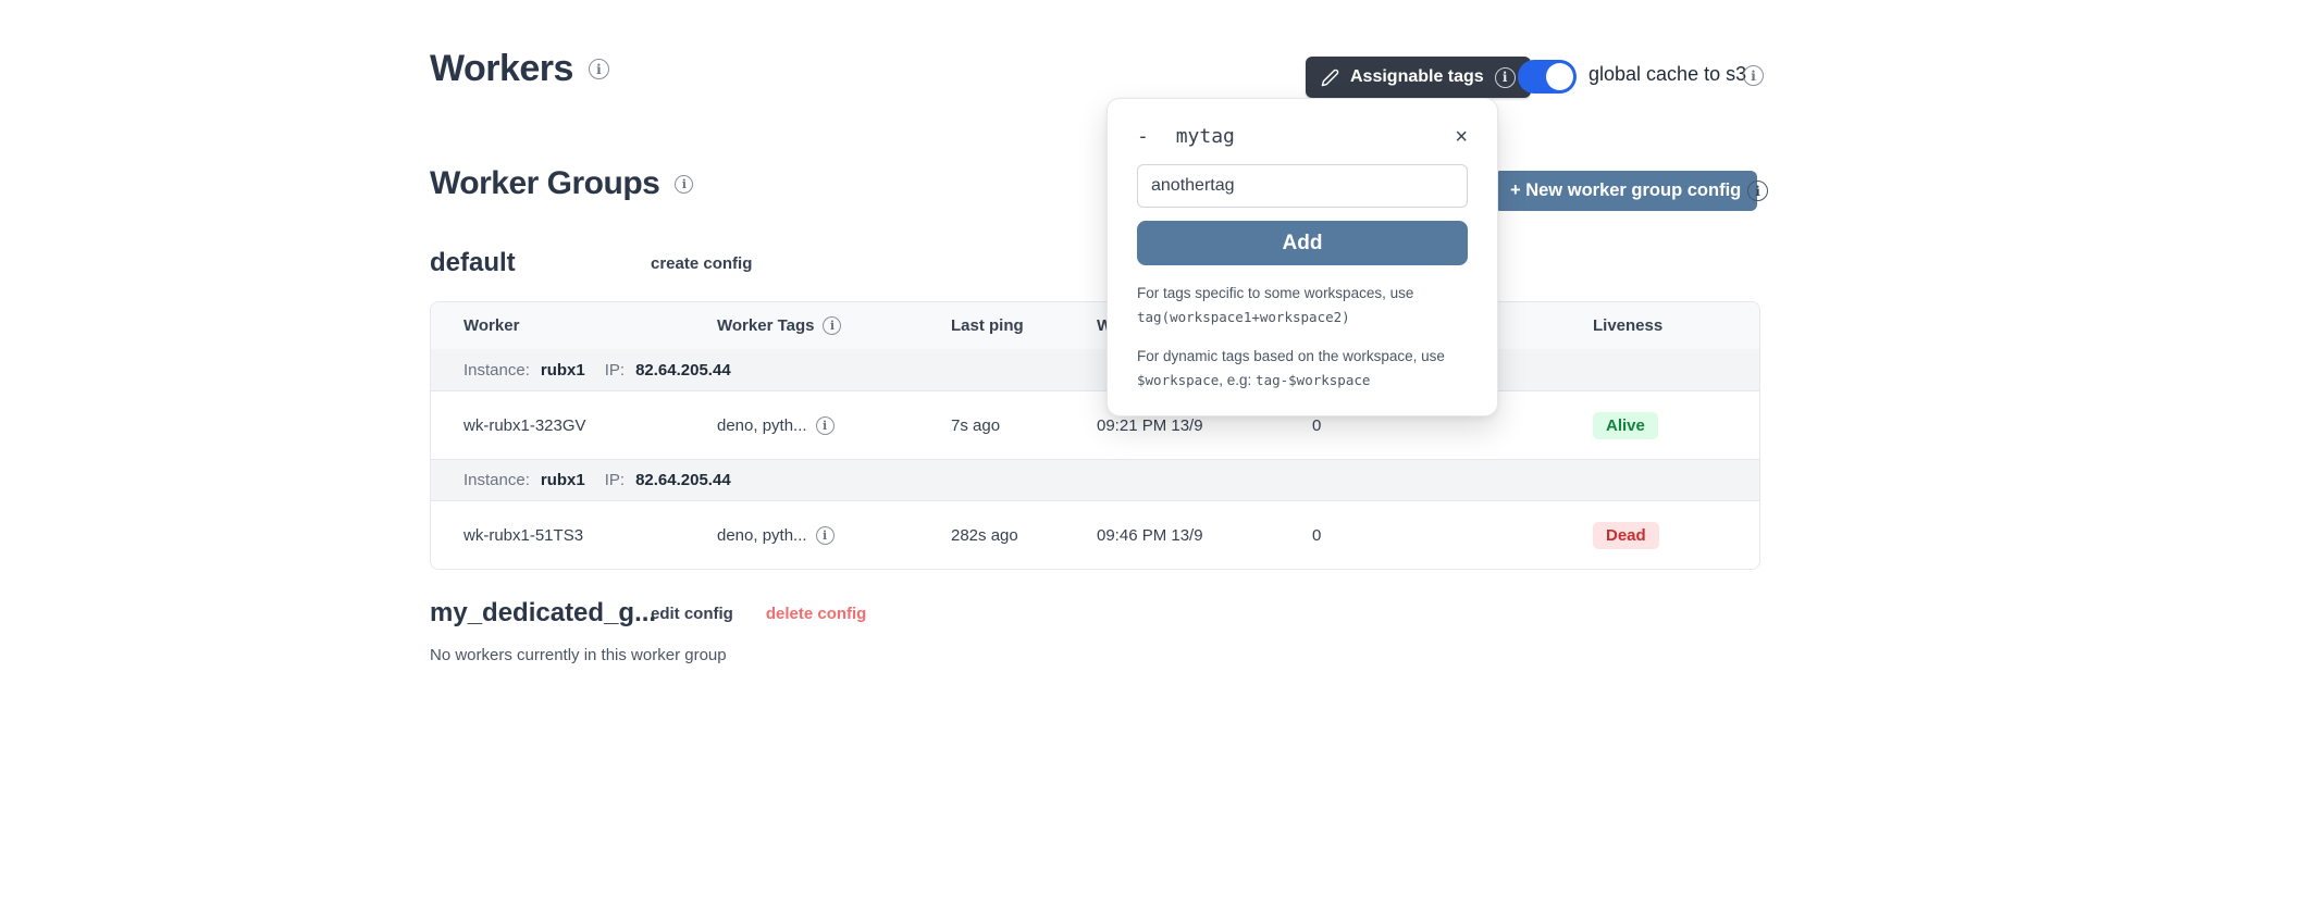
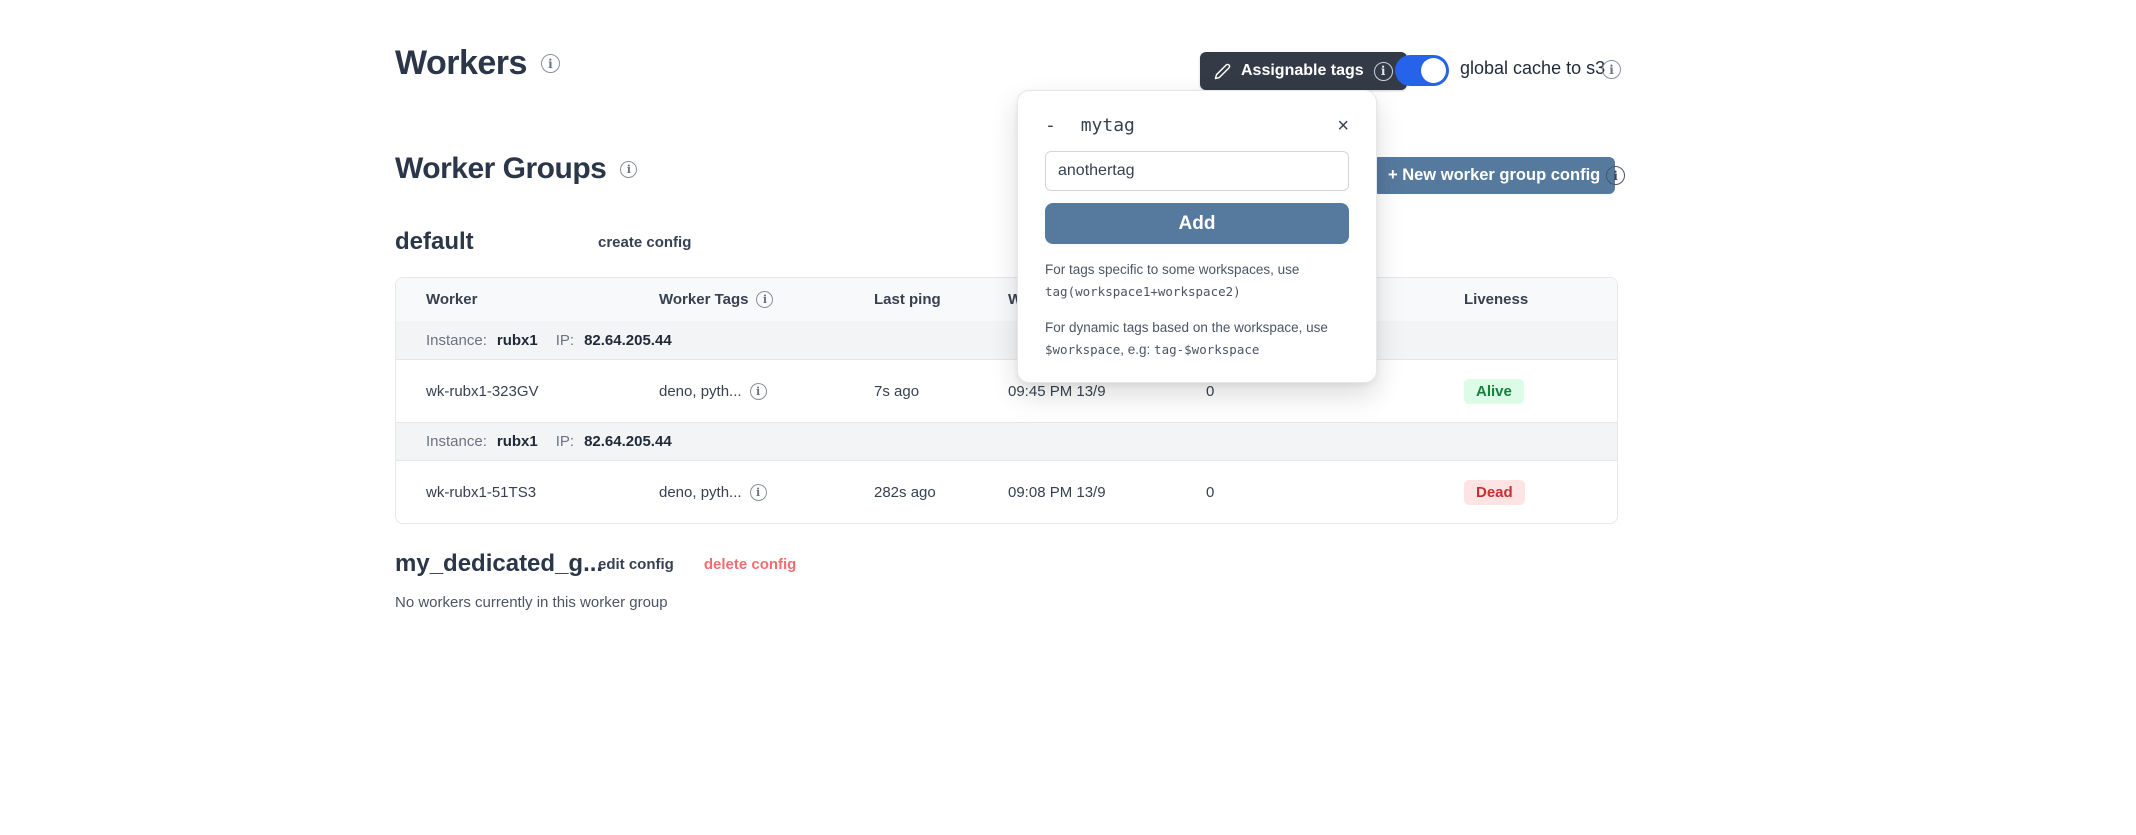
  Workers
  i
  Assignable tags
  i
  global cache to s3
  i
  Worker Groups
  i
  + New worker group config
  i
  default
  create config
  Worker
  Worker Tags
  i
  Last ping
  W
  Liveness
  Instance:
  rubx1
  IP:
  82.64.205.44
  wk-rubx1-323GV
  deno, pyth...
  i
  7s ago
- 09:21 PM 13/9
+ 09:45 PM 13/9
  0
  Alive
  Instance:
  rubx1
  IP:
  82.64.205.44
  wk-rubx1-51TS3
  deno, pyth...
  i
  282s ago
- 09:46 PM 13/9
+ 09:08 PM 13/9
  0
  Dead
  my_dedicated_g..
  edit config
  delete config
  No workers currently in this worker group
  - mytag
  ×
  anothertag Add
  For tags specific to some workspaces, use
  tag(workspace1+workspace2)
  For dynamic tags based on the workspace, use
  $workspace, e.g: tag-$workspace
